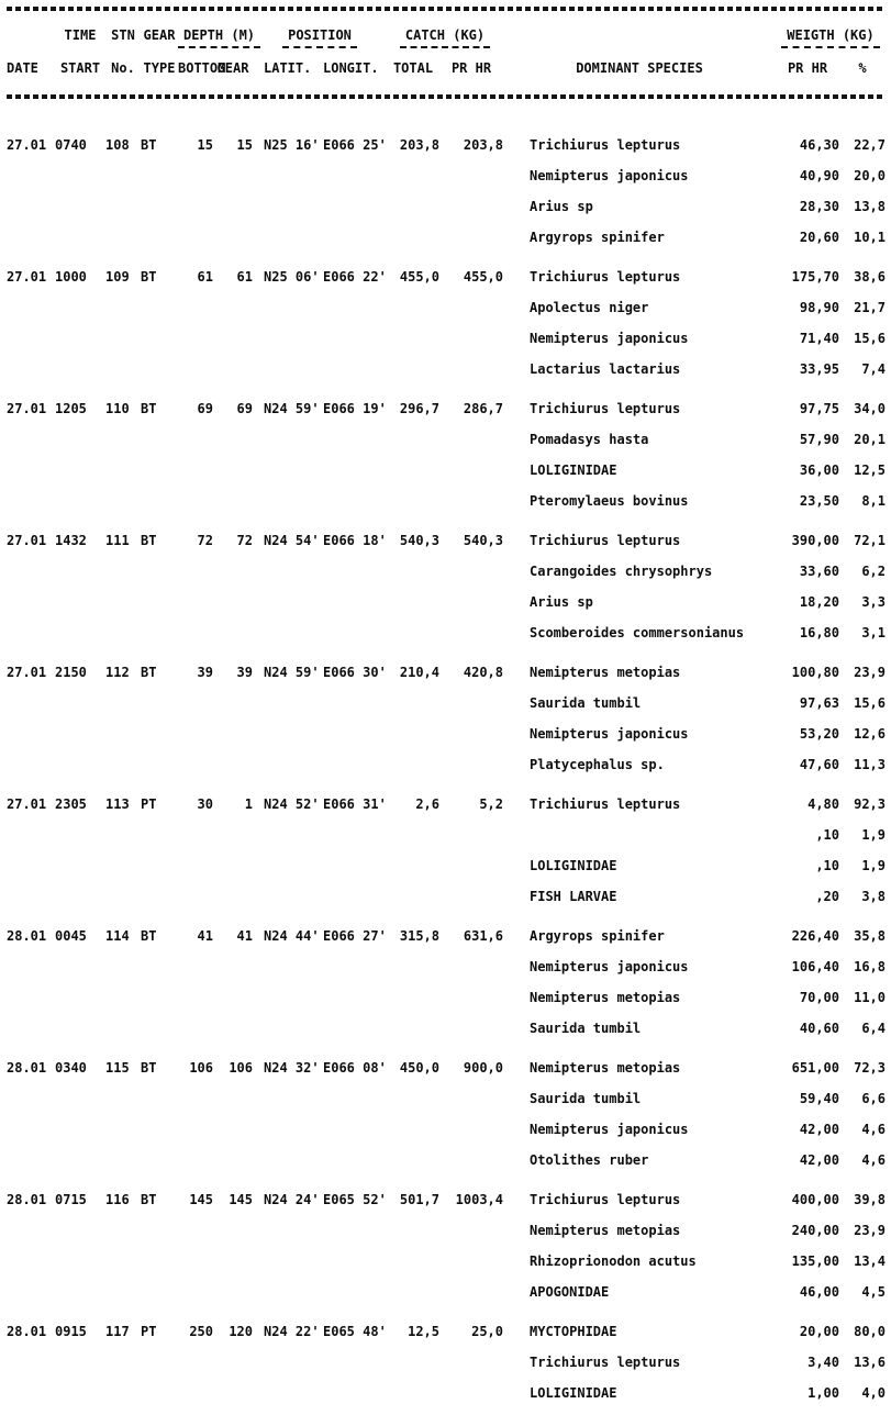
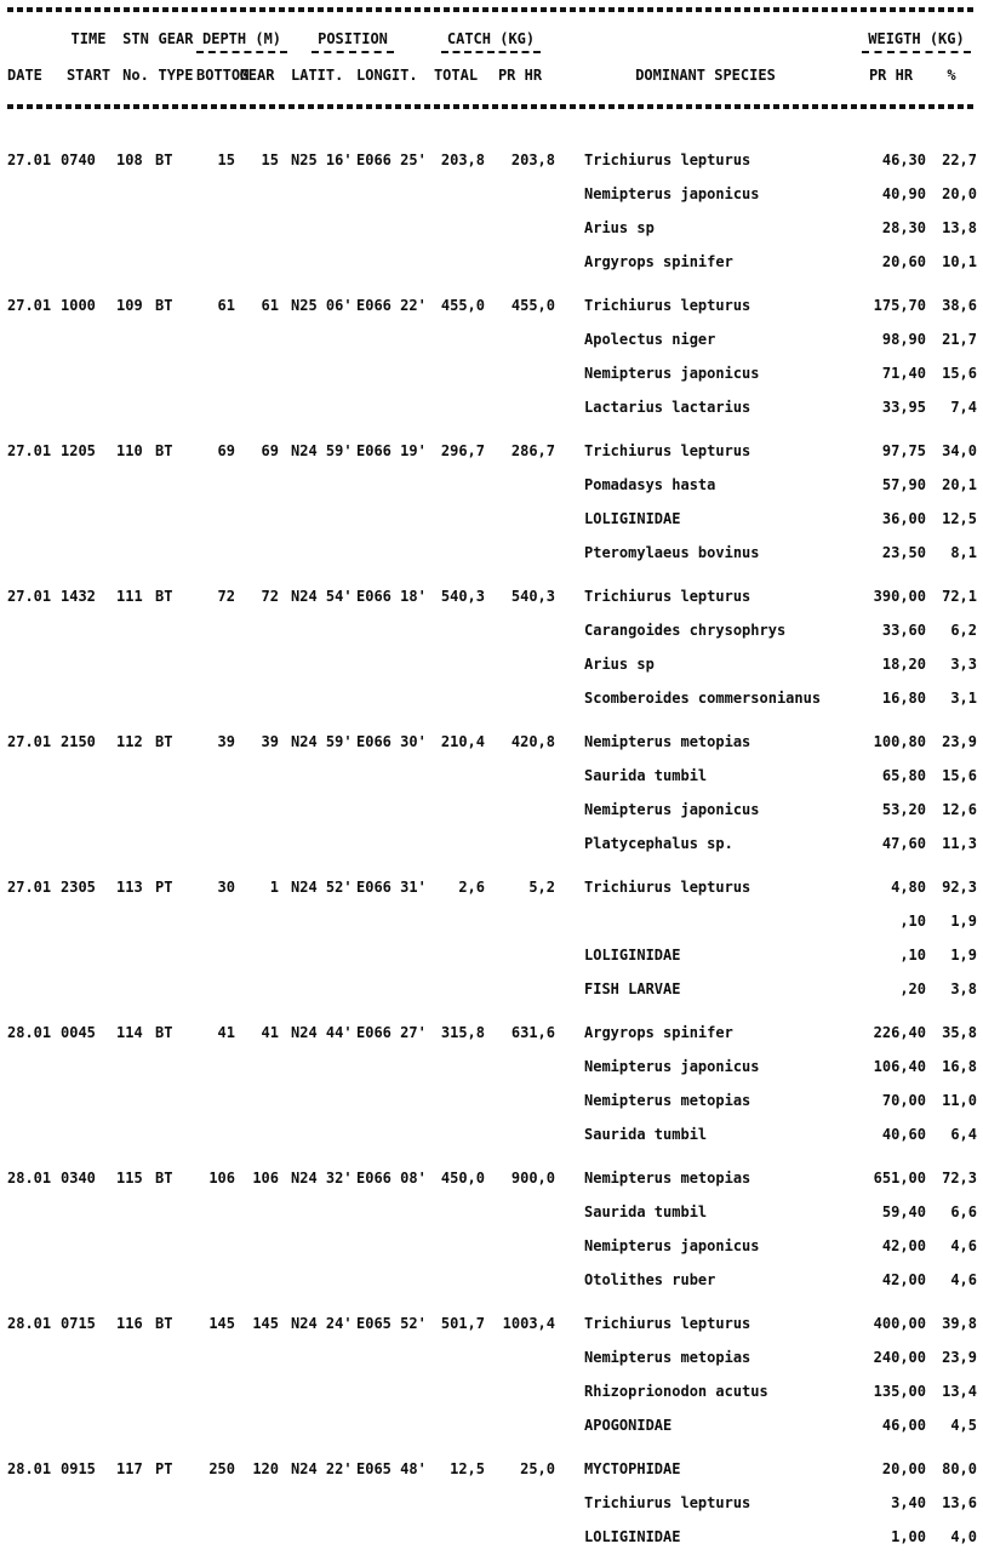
  TIME
  STN
  GEAR
  DEPTH (M)
  POSITION
  CATCH (KG)
  WEIGTH (KG)
  DATE
  START
  No.
  TYPE
  GEAR
  LATIT.
  LONGIT.
  TOTAL
  PR HR
  DOMINANT SPECIES
  PR HR
  %
  27.01
  0740
  108
  BT
  15
  15
  N25 16'
  E066 25'
  203,8
  203,8
  Trichiurus lepturus
  46,30
  22,7
  Nemipterus japonicus
  40,90
  20,0
  Arius sp
  28,30
  13,8
  Argyrops spinifer
  20,60
  10,1
  27.01
  1000
  109
  BT
  61
  61
  N25 06'
  E066 22'
  455,0
  455,0
  Trichiurus lepturus
  175,70
  38,6
  Apolectus niger
  98,90
  21,7
  Nemipterus japonicus
  71,40
  15,6
  Lactarius lactarius
  33,95
  7,4
  27.01
  1205
  110
  BT
  69
  69
  N24 59'
  E066 19'
  296,7
  286,7
  Trichiurus lepturus
  97,75
  34,0
  Pomadasys hasta
  57,90
  20,1
  LOLIGINIDAE
  36,00
  12,5
  Pteromylaeus bovinus
  23,50
  8,1
  27.01
  1432
  111
  BT
  72
  72
  N24 54'
  E066 18'
  540,3
  540,3
  Trichiurus lepturus
  390,00
  72,1
  Carangoides chrysophrys
  33,60
  6,2
  Arius sp
  18,20
  3,3
  Scomberoides commersonianus
  16,80
  3,1
  27.01
  2150
  112
  BT
  39
  39
  N24 59'
  E066 30'
  210,4
  420,8
  Nemipterus metopias
  100,80
  23,9
  Saurida tumbil
- 97,63
+ 65,80
  15,6
  Nemipterus japonicus
  53,20
  12,6
  Platycephalus sp.
  47,60
  11,3
  27.01
  2305
  113
  PT
  30
  1
  N24 52'
  E066 31'
  2,6
  5,2
  Trichiurus lepturus
  4,80
  92,3
  ,10
  1,9
  LOLIGINIDAE
  ,10
  1,9
  FISH LARVAE
  ,20
  3,8
  28.01
  0045
  114
  BT
  41
  41
  N24 44'
  E066 27'
  315,8
  631,6
  Argyrops spinifer
  226,40
  35,8
  Nemipterus japonicus
  106,40
  16,8
  Nemipterus metopias
  70,00
  11,0
  Saurida tumbil
  40,60
  6,4
  28.01
  0340
  115
  BT
  106
  106
  N24 32'
  E066 08'
  450,0
  900,0
  Nemipterus metopias
  651,00
  72,3
  Saurida tumbil
  59,40
  6,6
  Nemipterus japonicus
  42,00
  4,6
  Otolithes ruber
  42,00
  4,6
  28.01
  0715
  116
  BT
  145
  145
  N24 24'
  E065 52'
  501,7
  1003,4
  Trichiurus lepturus
  400,00
  39,8
  Nemipterus metopias
  240,00
  23,9
  Rhizoprionodon acutus
  135,00
  13,4
  APOGONIDAE
  46,00
  4,5
  28.01
  0915
  117
  PT
  250
  120
  N24 22'
  E065 48'
  12,5
  25,0
  MYCTOPHIDAE
  20,00
  80,0
  Trichiurus lepturus
  3,40
  13,6
  LOLIGINIDAE
  1,00
  4,0
